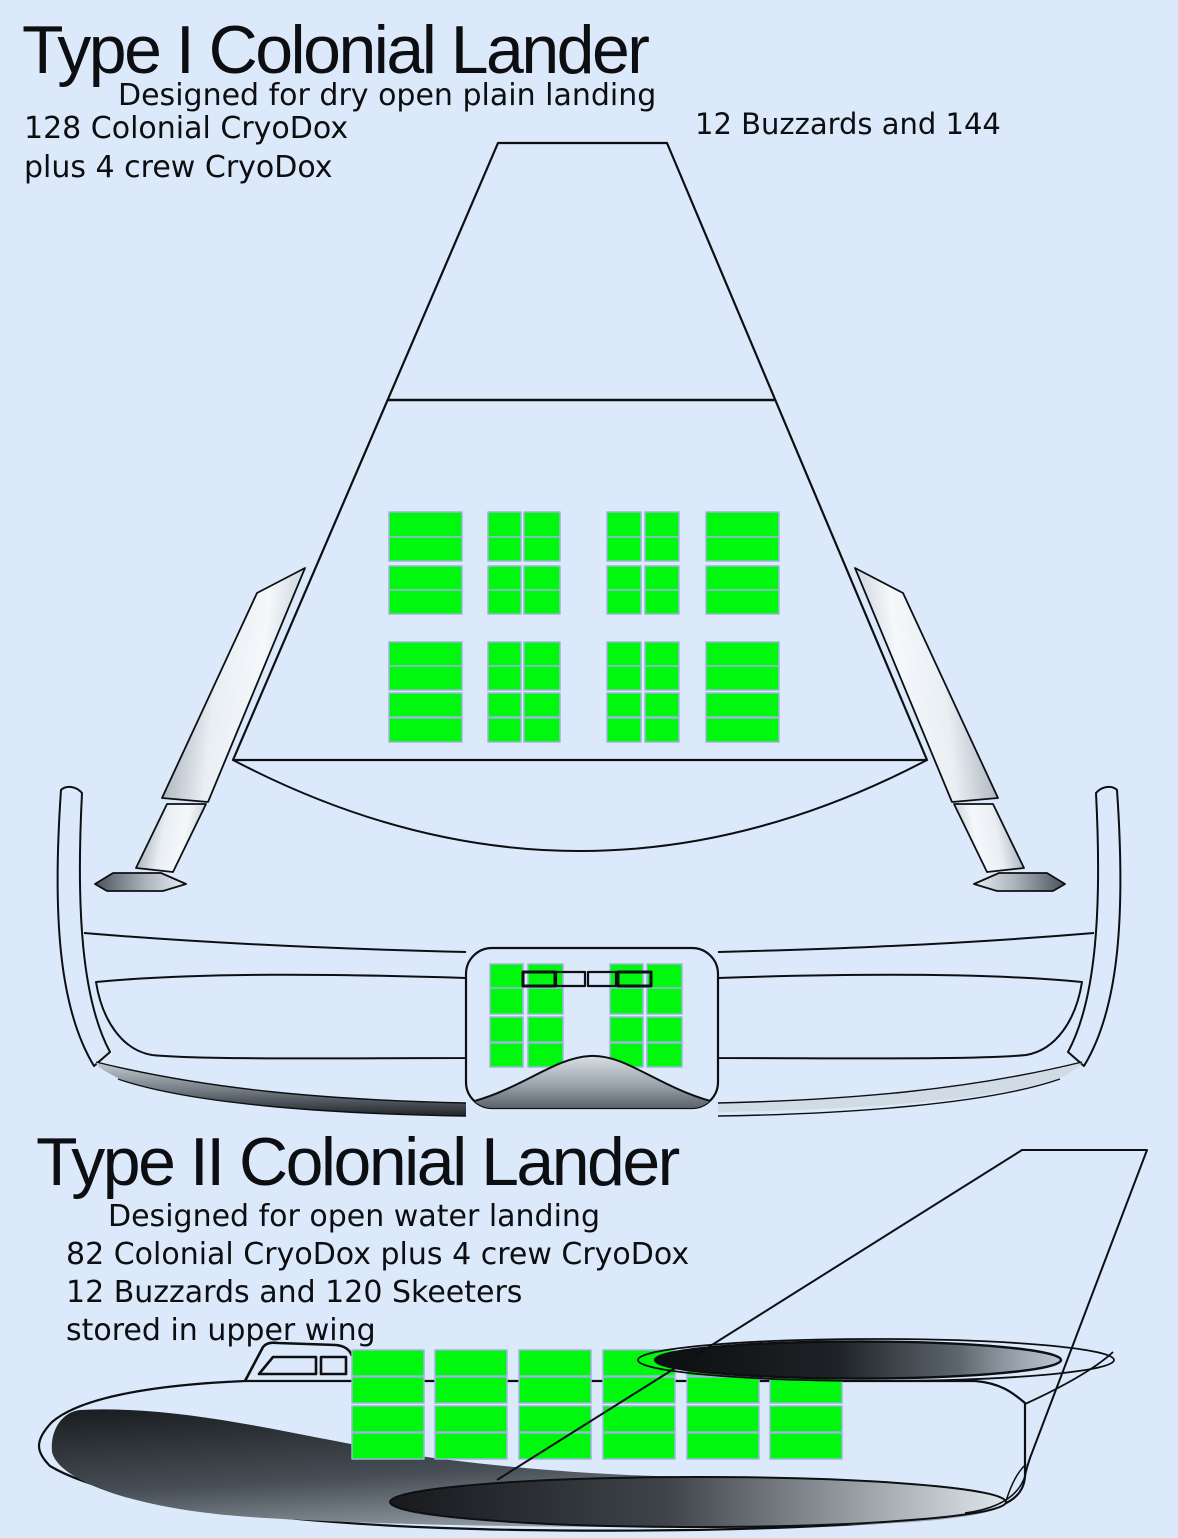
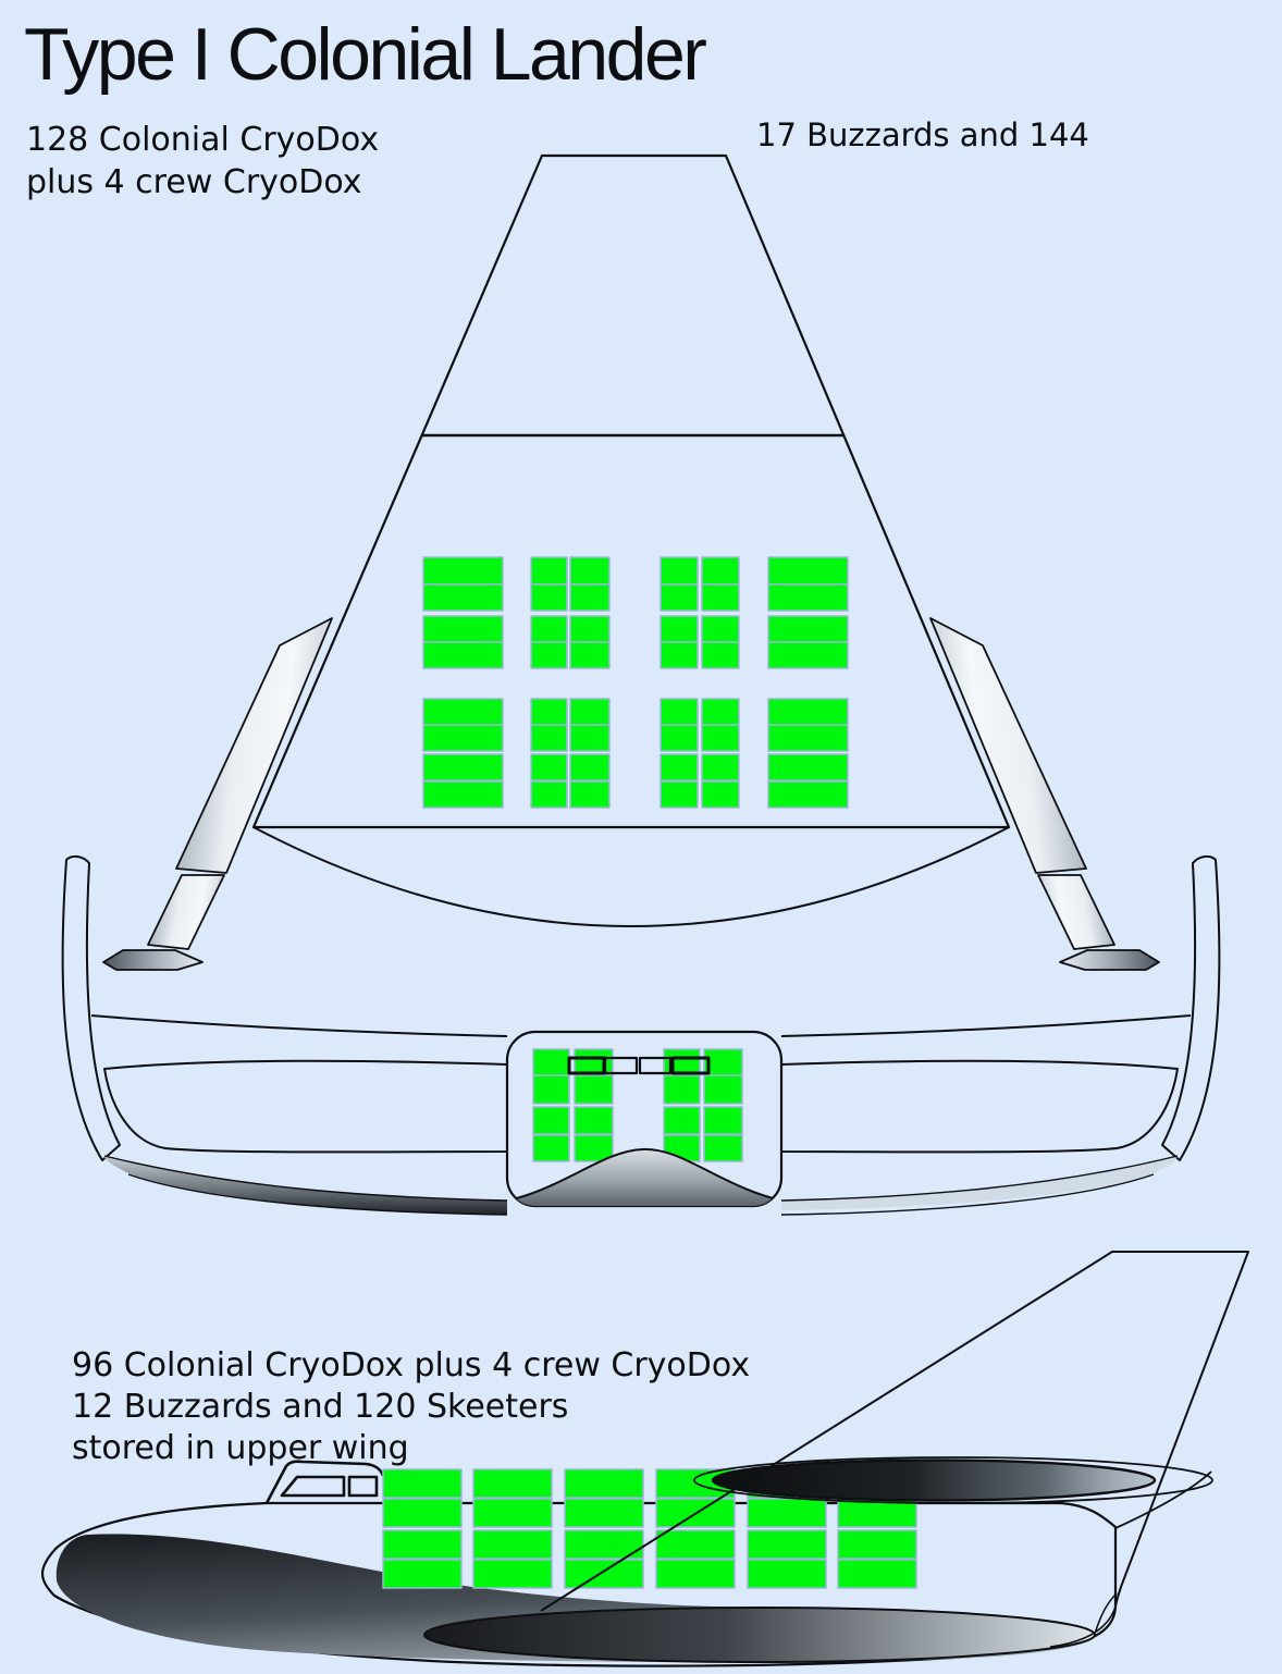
  Type I Colonial Lander
- Designed for dry open plain landing
  128 Colonial CryoDox
  plus 4 crew CryoDox
- 12 Buzzards and 144
+ 17 Buzzards and 144
- Type II Colonial Lander
- Designed for open water landing
- 82 Colonial CryoDox plus 4 crew CryoDox
+ 96 Colonial CryoDox plus 4 crew CryoDox
  12 Buzzards and 120 Skeeters
  stored in upper wing
